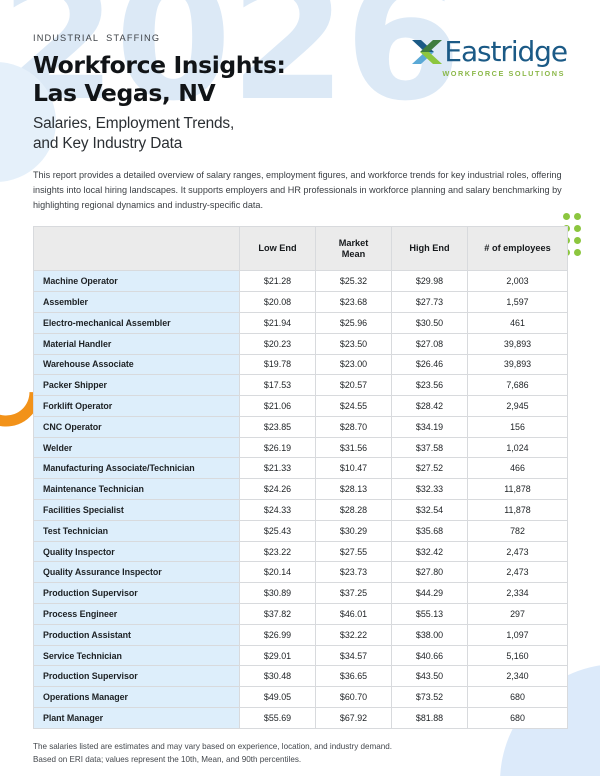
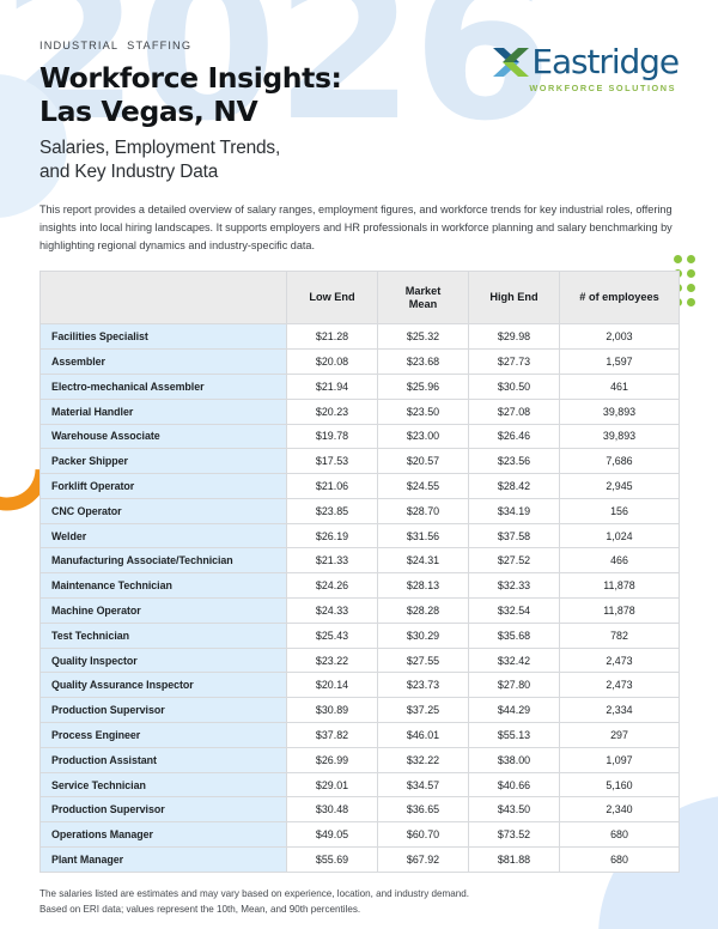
  2026
  INDUSTRIAL STAFFING
  Workforce Insights:
  Las Vegas, NV
  Salaries, Employment Trends,
  and Key Industry Data
  Eastridge
  WORKFORCE SOLUTIONS
  This report provides a detailed overview of salary ranges, employment figures, and workforce trends for key industrial roles, offering insights into local hiring landscapes. It supports employers and HR professionals in workforce planning and salary benchmarking by highlighting regional dynamics and industry-specific data.
  	Low End	Market Mean	High End	# of employees
- Machine Operator	$21.28	$25.32	$29.98	2,003
+ Facilities Specialist	$21.28	$25.32	$29.98	2,003
  Assembler	$20.08	$23.68	$27.73	1,597
  Electro-mechanical Assembler	$21.94	$25.96	$30.50	461
  Material Handler	$20.23	$23.50	$27.08	39,893
  Warehouse Associate	$19.78	$23.00	$26.46	39,893
  Packer Shipper	$17.53	$20.57	$23.56	7,686
  Forklift Operator	$21.06	$24.55	$28.42	2,945
  CNC Operator	$23.85	$28.70	$34.19	156
  Welder	$26.19	$31.56	$37.58	1,024
- Manufacturing Associate/Technician	$21.33	$10.47	$27.52	466
+ Manufacturing Associate/Technician	$21.33	$24.31	$27.52	466
  Maintenance Technician	$24.26	$28.13	$32.33	11,878
- Facilities Specialist	$24.33	$28.28	$32.54	11,878
+ Machine Operator	$24.33	$28.28	$32.54	11,878
  Test Technician	$25.43	$30.29	$35.68	782
  Quality Inspector	$23.22	$27.55	$32.42	2,473
  Quality Assurance Inspector	$20.14	$23.73	$27.80	2,473
  Production Supervisor	$30.89	$37.25	$44.29	2,334
  Process Engineer	$37.82	$46.01	$55.13	297
  Production Assistant	$26.99	$32.22	$38.00	1,097
  Service Technician	$29.01	$34.57	$40.66	5,160
  Production Supervisor	$30.48	$36.65	$43.50	2,340
  Operations Manager	$49.05	$60.70	$73.52	680
  Plant Manager	$55.69	$67.92	$81.88	680
  The salaries listed are estimates and may vary based on experience, location, and industry demand.
  Based on ERI data; values represent the 10th, Mean, and 90th percentiles.
